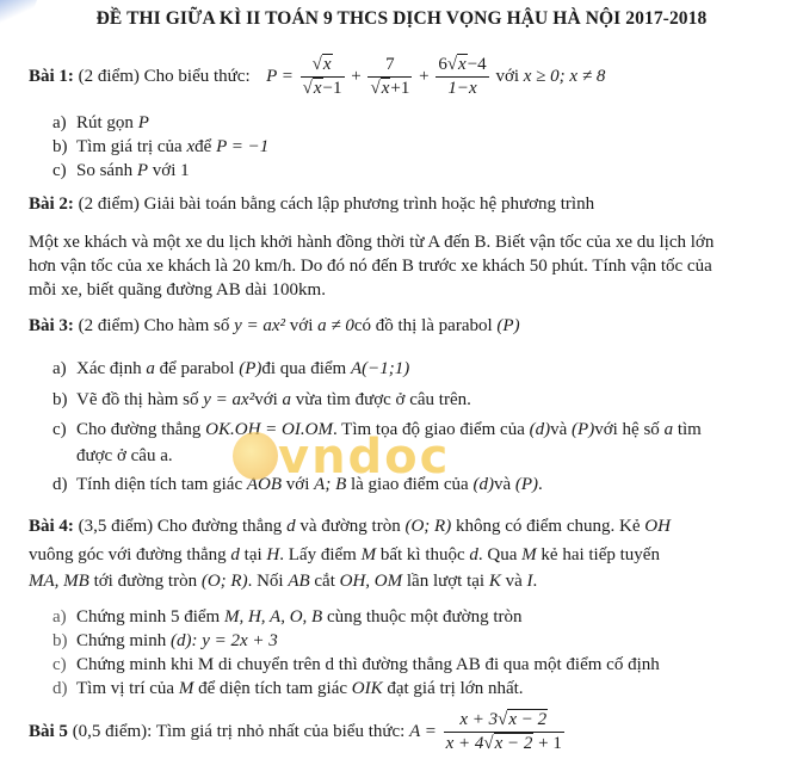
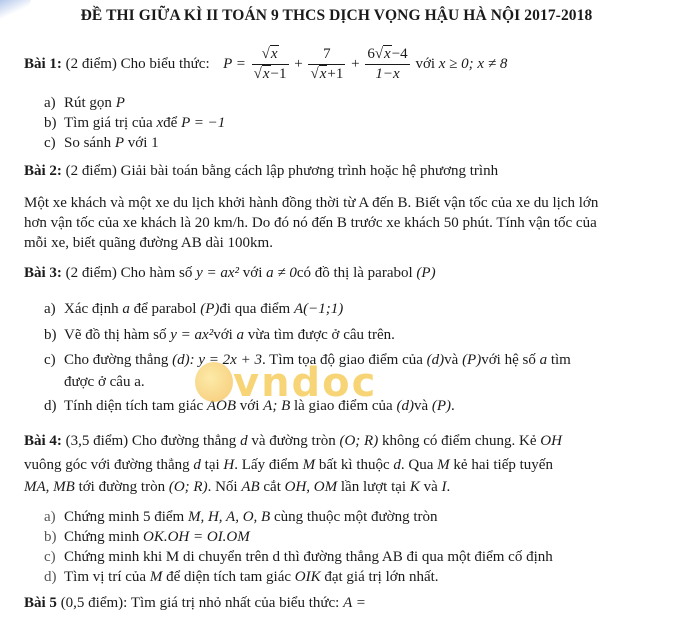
  ĐỀ THI GIỮA KÌ II TOÁN 9 THCS DỊCH VỌNG HẬU HÀ NỘI 2017-2018
  Bài 1: (2 điểm) Cho biểu thức: P =
  √x
  √x−1
  +
  7
  √x+1
  +
  6√x−4
  1−x
  với x ≥ 0; x ≠ 8
  a) Rút gọn P
  b) Tìm giá trị của xđể P = −1
  c) So sánh P với 1
  Bài 2: (2 điểm) Giải bài toán bằng cách lập phương trình hoặc hệ phương trình
  Một xe khách và một xe du lịch khởi hành đồng thời từ A đến B. Biết vận tốc của xe du lịch lớn
  hơn vận tốc của xe khách là 20 km/h. Do đó nó đến B trước xe khách 50 phút. Tính vận tốc của
  mỗi xe, biết quãng đường AB dài 100km.
  Bài 3: (2 điểm) Cho hàm số y = ax² với a ≠ 0có đồ thị là parabol (P)
  a) Xác định a để parabol (P)đi qua điểm A(−1;1)
  b) Vẽ đồ thị hàm số y = ax²với a vừa tìm được ở câu trên.
- c) Cho đường thẳng OK.OH = OI.OM. Tìm tọa độ giao điểm của (d)và (P)với hệ số a tìm
+ c) Cho đường thẳng (d): y = 2x + 3. Tìm tọa độ giao điểm của (d)và (P)với hệ số a tìm
  được ở câu a.
  d) Tính diện tích tam giác AOB với A; B là giao điểm của (d)và (P).
  vndoc
  Bài 4: (3,5 điểm) Cho đường thẳng d và đường tròn (O; R) không có điểm chung. Kẻ OH
  vuông góc với đường thẳng d tại H. Lấy điểm M bất kì thuộc d. Qua M kẻ hai tiếp tuyến
  MA, MB tới đường tròn (O; R). Nối AB cắt OH, OM lần lượt tại K và I.
  a) Chứng minh 5 điểm M, H, A, O, B cùng thuộc một đường tròn
- b) Chứng minh (d): y = 2x + 3
+ b) Chứng minh OK.OH = OI.OM
  c) Chứng minh khi M di chuyển trên d thì đường thẳng AB đi qua một điểm cố định
  d) Tìm vị trí của M để diện tích tam giác OIK đạt giá trị lớn nhất.
  Bài 5 (0,5 điểm): Tìm giá trị nhỏ nhất của biểu thức: A =
- x + 3√x − 2
- x + 4√x − 2 + 1
